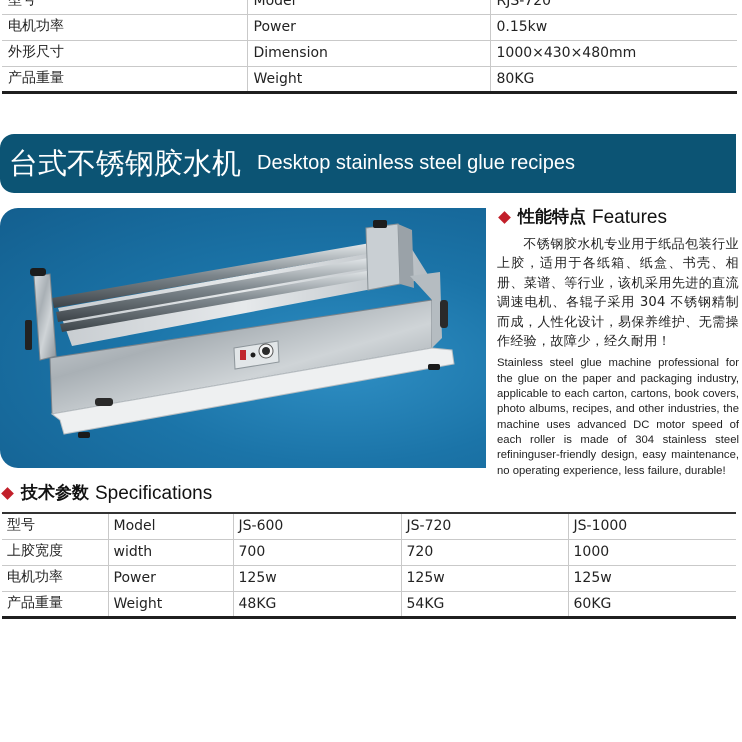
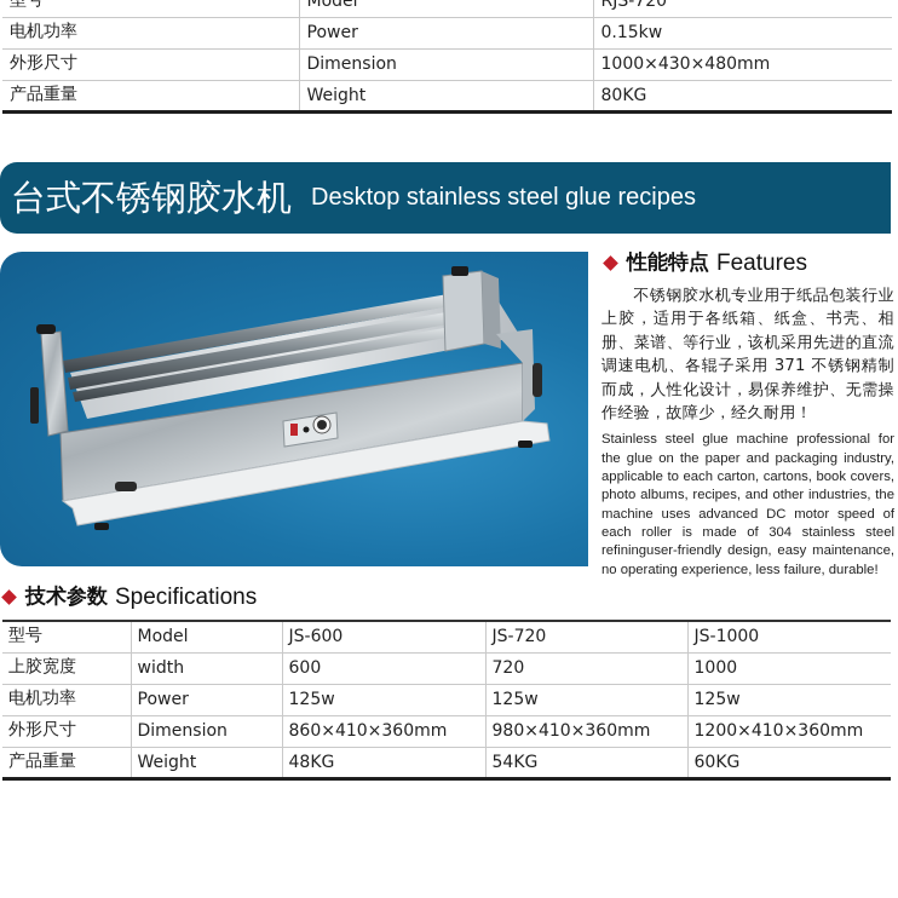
  	Model	RJS-720
  电机功率	Power	0.15kw
  外形尺寸	Dimension	1000×430×480mm
  产品重量	Weight	80KG
  台式不锈钢胶水机
  Desktop stainless steel glue recipes
  性能特点
  Features
- 不锈钢胶水机专业用于纸品包装行业上胶，适用于各纸箱、纸盒、书壳、相册、菜谱、等行业，该机采用先进的直流调速电机、各辊子采用 304 不锈钢精制而成，人性化设计，易保养维护、无需操作经验，故障少，经久耐用！
+ 不锈钢胶水机专业用于纸品包装行业上胶，适用于各纸箱、纸盒、书壳、相册、菜谱、等行业，该机采用先进的直流调速电机、各辊子采用 371 不锈钢精制而成，人性化设计，易保养维护、无需操作经验，故障少，经久耐用！
  Stainless steel glue machine professional for the glue on the paper and packaging industry, applicable to each carton, cartons, book covers, photo albums, recipes, and other industries, the machine uses advanced DC motor speed of each roller is made of 304 stainless steel refininguser-friendly design, easy maintenance, no operating experience, less failure, durable!
  技术参数
  Specifications
  型号	Model	JS-600	JS-720	JS-1000
- 上胶宽度	width	700	720	1000
+ 上胶宽度	width	600	720	1000
  电机功率	Power	125w	125w	125w
+ 外形尺寸	Dimension	860×410×360mm	980×410×360mm	1200×410×360mm
  产品重量	Weight	48KG	54KG	60KG
